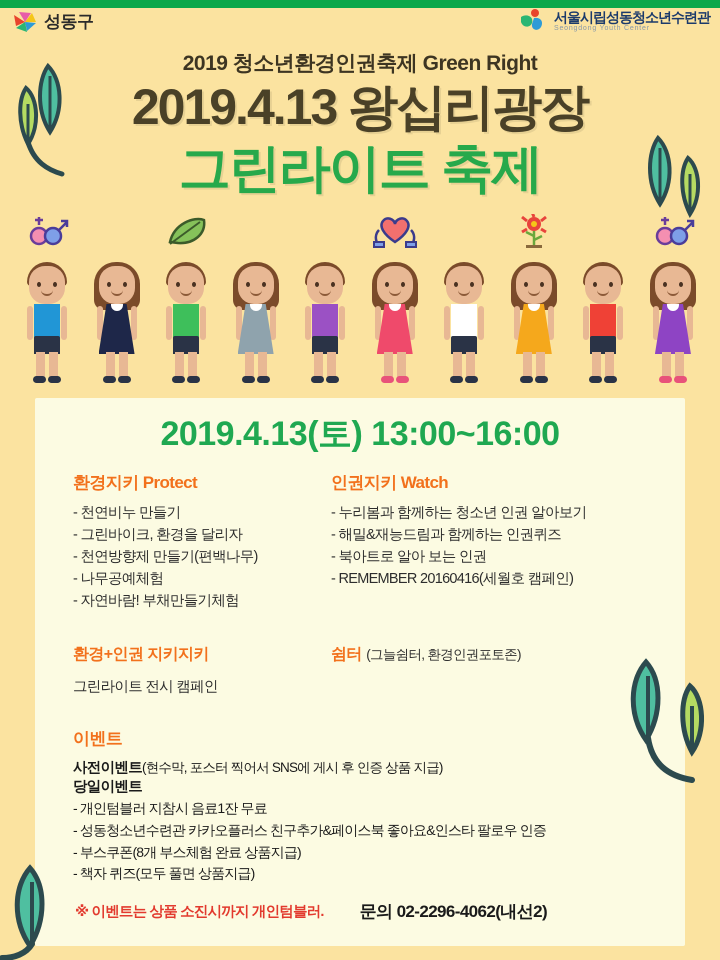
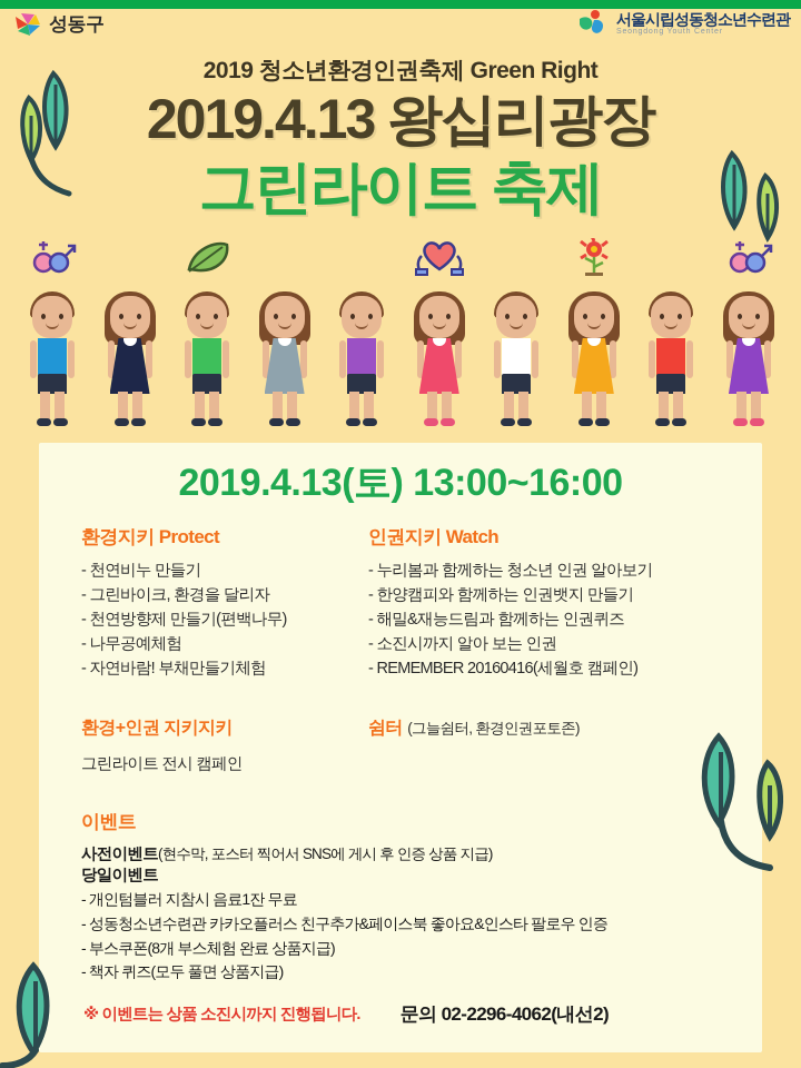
  성동구
  서울시립성동청소년수련관
  2019 청소년환경인권축제 Green Right
  2019.4.13 왕십리광장
  그린라이트 축제
  2019.4.13(토) 13:00~16:00
  환경지키 Protect
  - 천연비누 만들기
  - 그린바이크, 환경을 달리자
  - 천연방향제 만들기(편백나무)
  - 나무공예체험
  - 자연바람! 부채만들기체험
  인권지키 Watch
  - 누리봄과 함께하는 청소년 인권 알아보기
+ - 한양캠피와 함께하는 인권뱃지 만들기
  - 해밀&재능드림과 함께하는 인권퀴즈
- - 북아트로 알아 보는 인권
+ - 소진시까지 알아 보는 인권
  - REMEMBER 20160416(세월호 캠페인)
  환경+인권 지키지키
  쉼터 (그늘쉼터, 환경인권포토존)
  그린라이트 전시 캠페인
  이벤트
  사전이벤트(현수막, 포스터 찍어서 SNS에 게시 후 인증 상품 지급)
  당일이벤트
  - 개인텀블러 지참시 음료1잔 무료
  - 성동청소년수련관 카카오플러스 친구추가&페이스북 좋아요&인스타 팔로우 인증
  - 부스쿠폰(8개 부스체험 완료 상품지급)
  - 책자 퀴즈(모두 풀면 상품지급)
- ※ 이벤트는 상품 소진시까지 개인텀블러.
+ ※ 이벤트는 상품 소진시까지 진행됩니다.
  문의 02-2296-4062(내선2)
